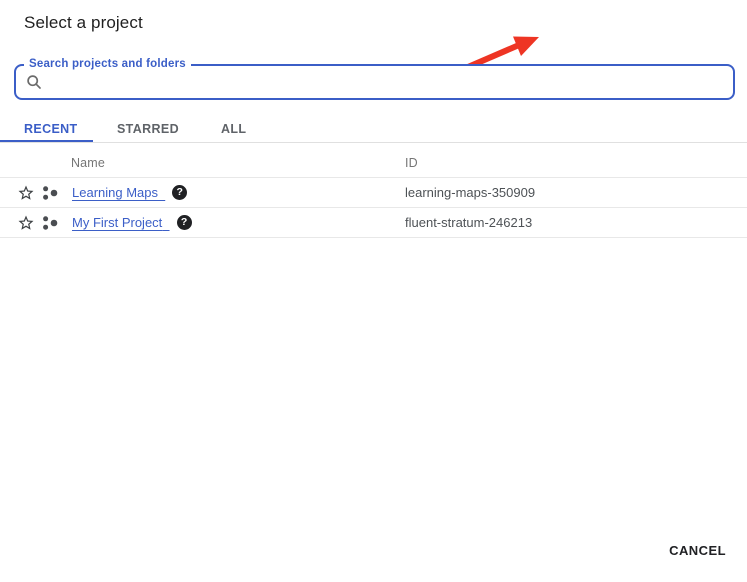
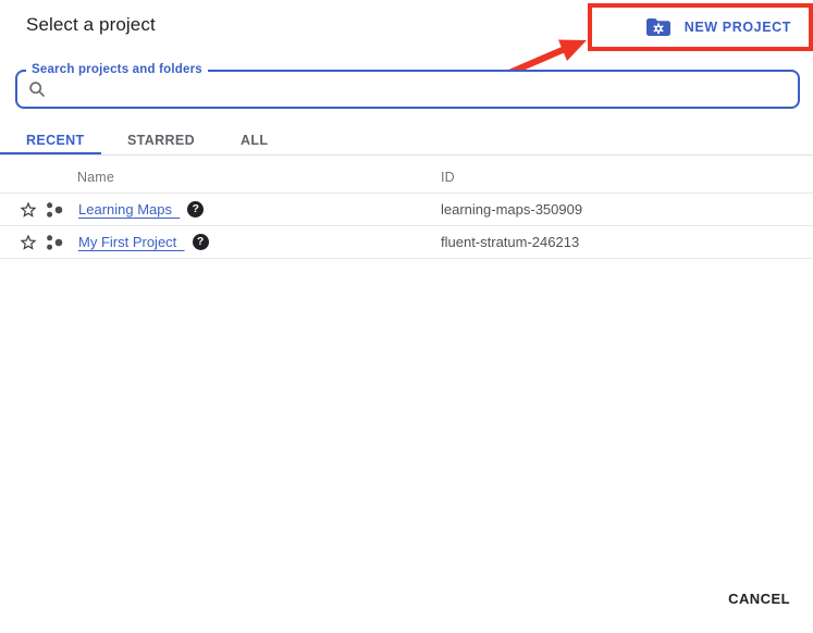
  Select a project
+ NEW PROJECT
  Search projects and folders
  RECENT
  STARRED
  ALL
  Name
  ID
  Learning Maps
  ?
  learning-maps-350909
  My First Project
  ?
  fluent-stratum-246213
  CANCEL
